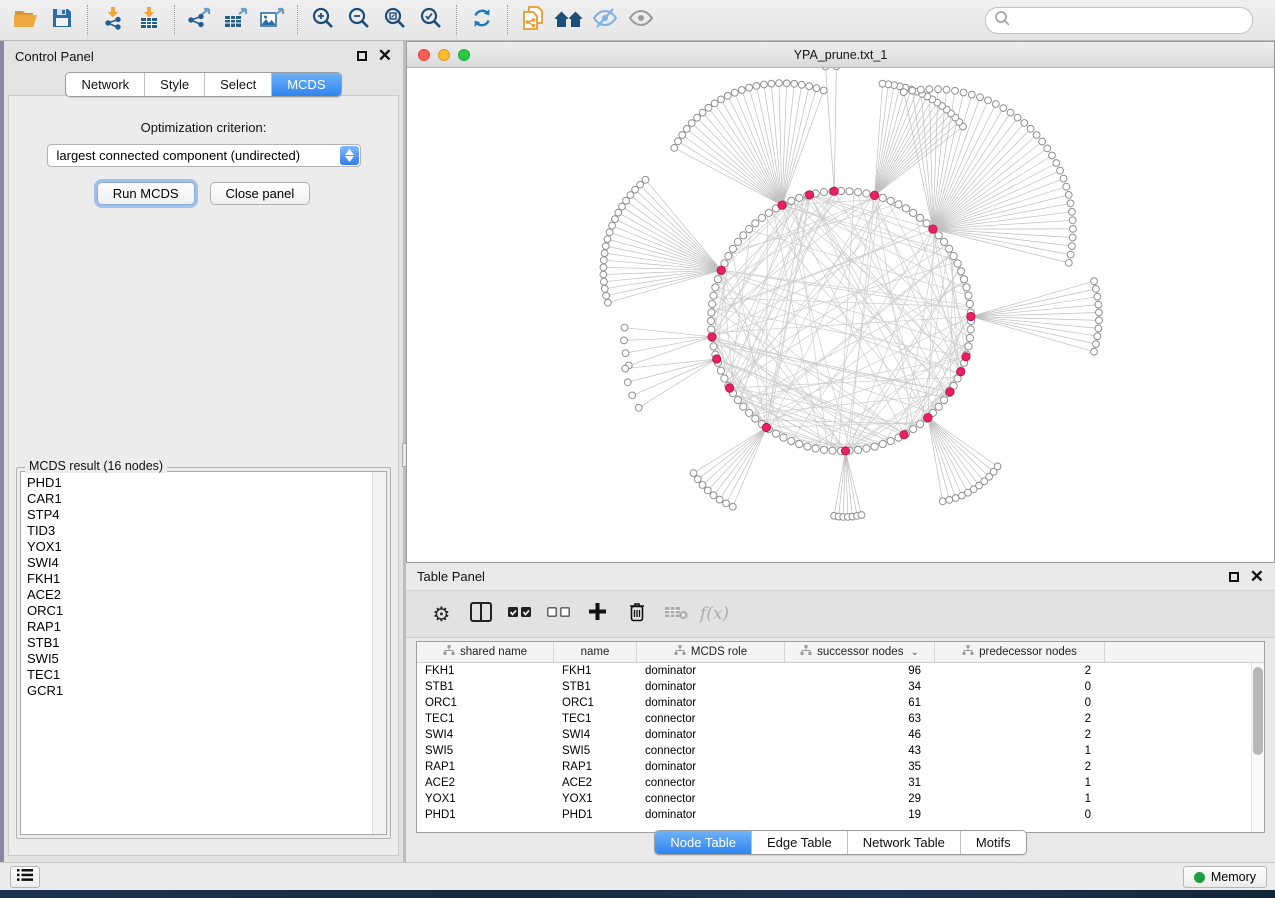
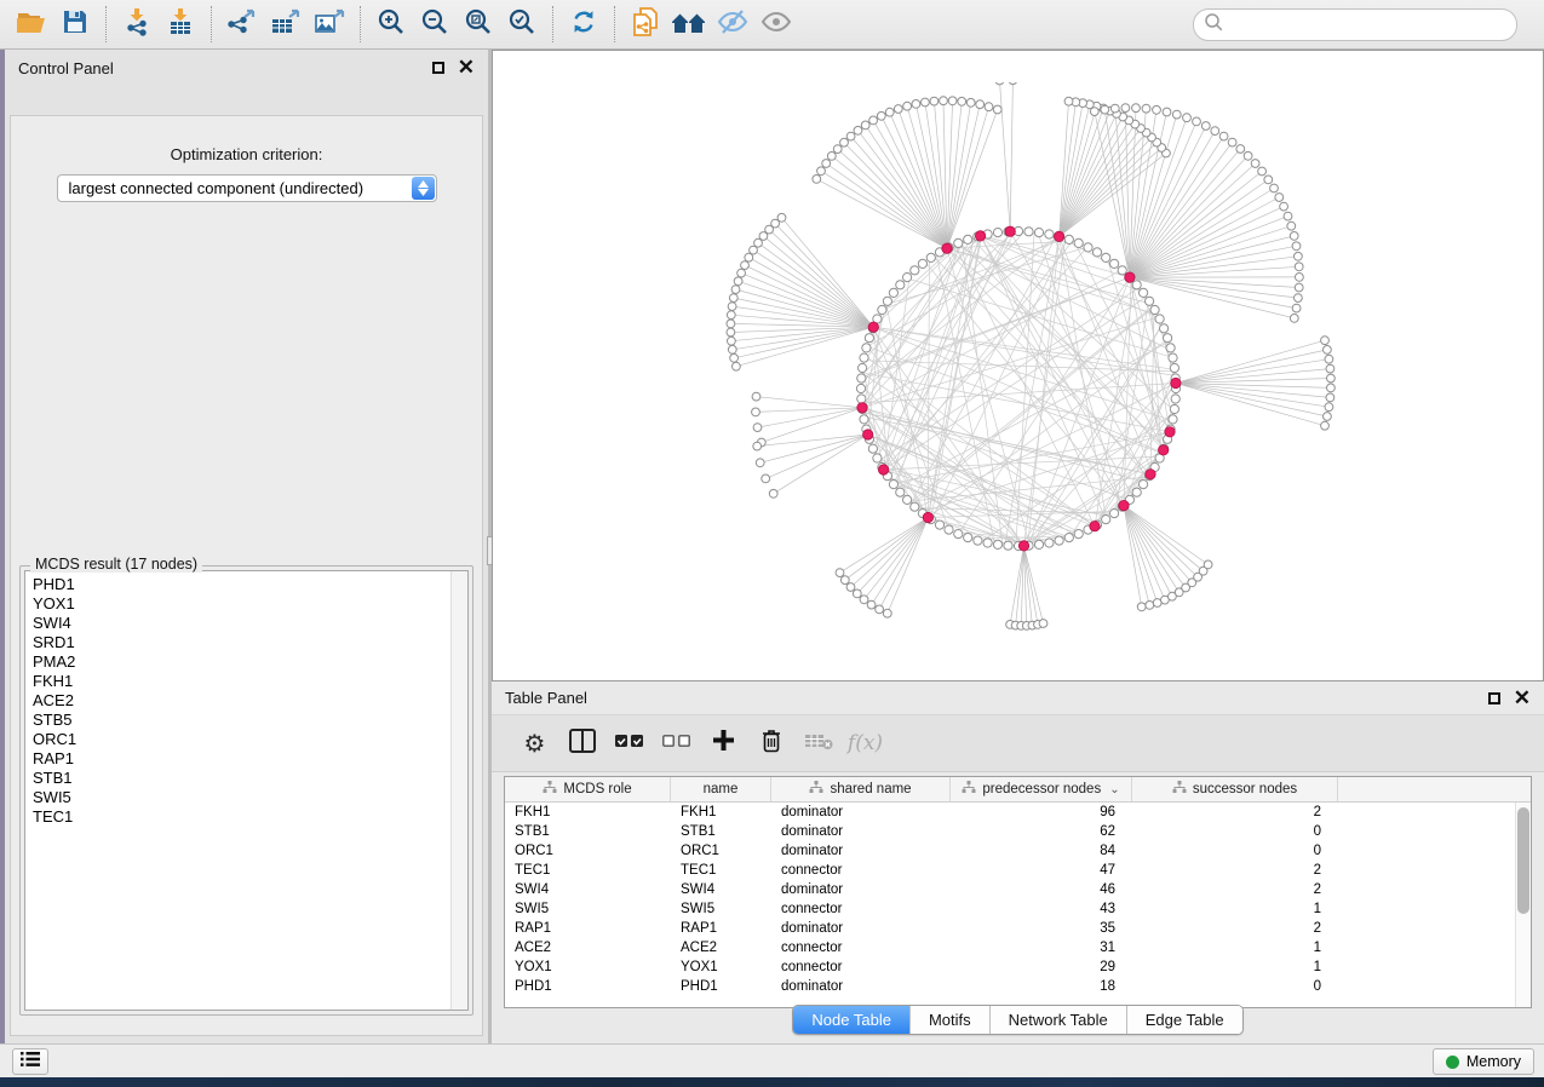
  Control Panel
  ✕
- Network
- Style
- Select
- MCDS
  Optimization criterion:
  largest connected component (undirected)
- Run MCDS
- Close panel
- MCDS result (16 nodes)
+ MCDS result (17 nodes)
  PHD1
- CAR1
- STP4
- TID3
  YOX1
  SWI4
+ SRD1
+ PMA2
  FKH1
  ACE2
+ STB5
  ORC1
  RAP1
  STB1
  SWI5
  TEC1
- GCR1
- YPA_prune.txt_1
  Table Panel
  ✕
  ⚙
  f(x)
- shared name
+ MCDS role
  name
- MCDS role
+ shared name
- successor nodes
+ predecessor nodes
  ⌄
- predecessor nodes
+ successor nodes
  FKH1
  FKH1
  dominator
  96
  2
  STB1
  STB1
  dominator
- 34
+ 62
  0
  ORC1
  ORC1
  dominator
- 61
+ 84
  0
  TEC1
  TEC1
  connector
- 63
+ 47
  2
  SWI4
  SWI4
  dominator
  46
  2
  SWI5
  SWI5
  connector
  43
  1
  RAP1
  RAP1
  dominator
  35
  2
  ACE2
  ACE2
  connector
  31
  1
  YOX1
  YOX1
  connector
  29
  1
  PHD1
  PHD1
  dominator
- 19
+ 18
  0
  Node Table
- Edge Table
+ Motifs
  Network Table
- Motifs
+ Edge Table
  Memory
